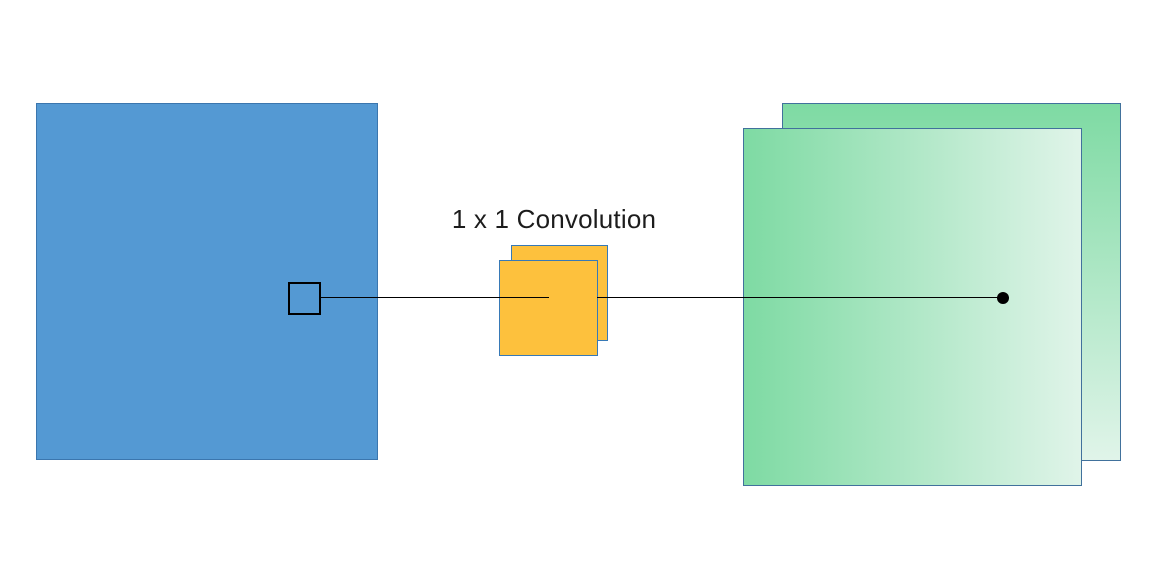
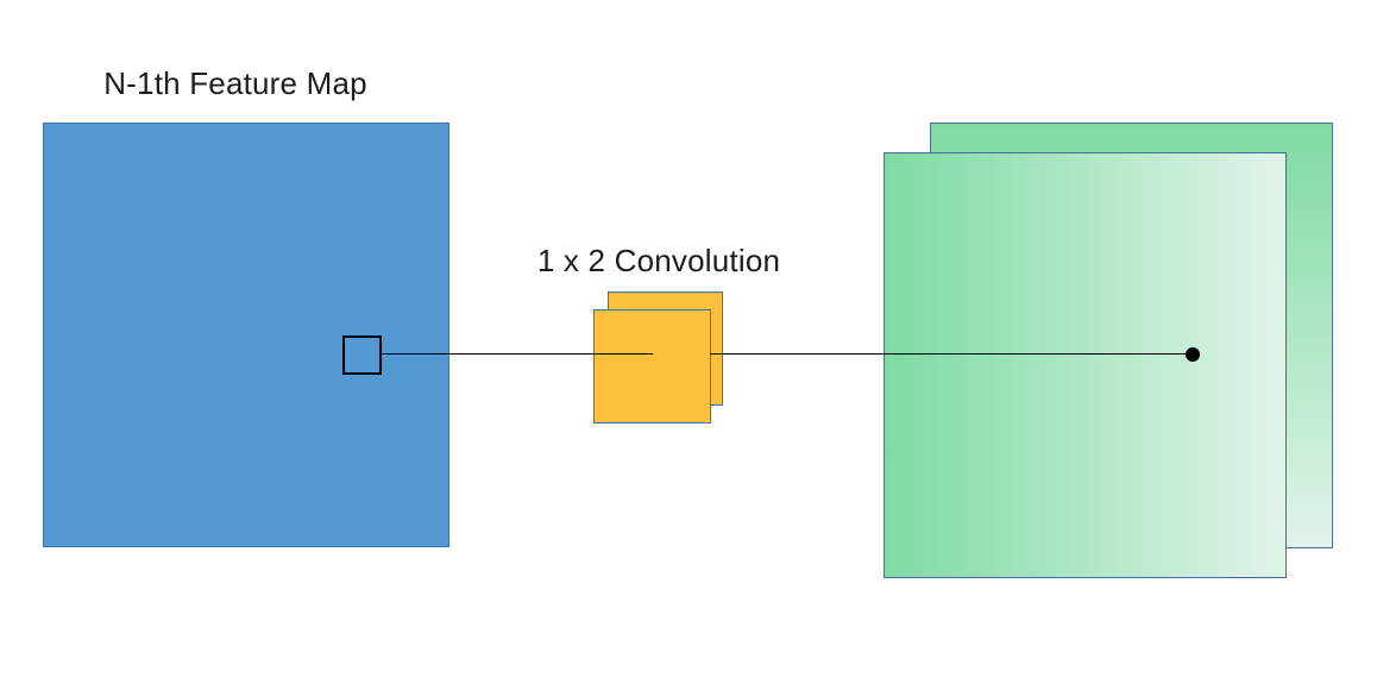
+ N-1th Feature Map
- 1 x 1 Convolution
+ 1 x 2 Convolution
